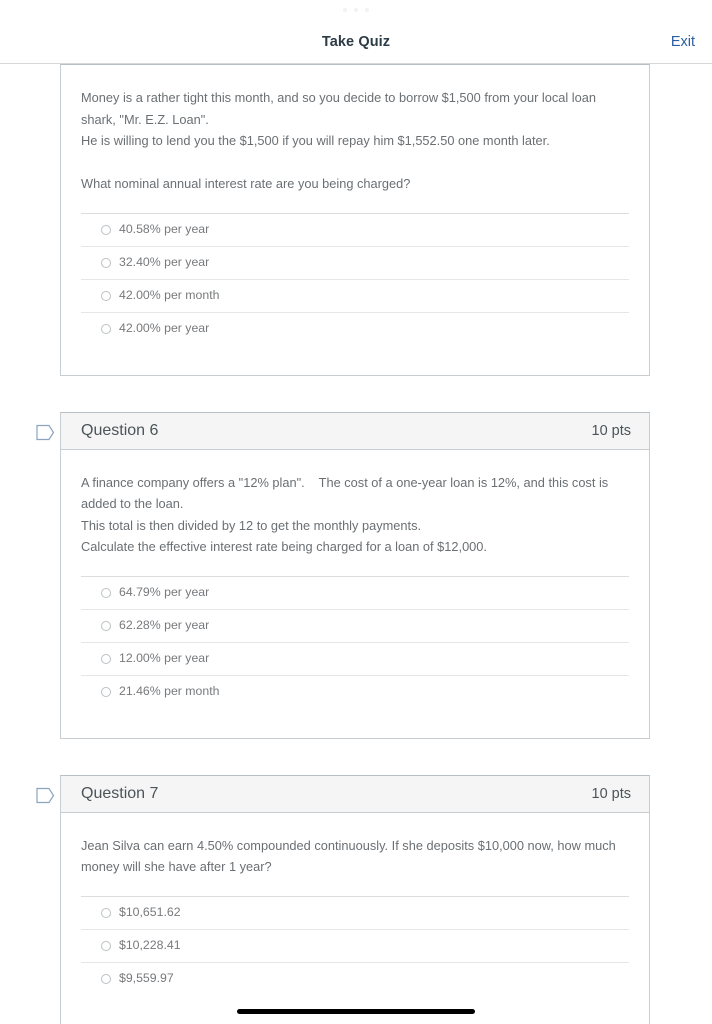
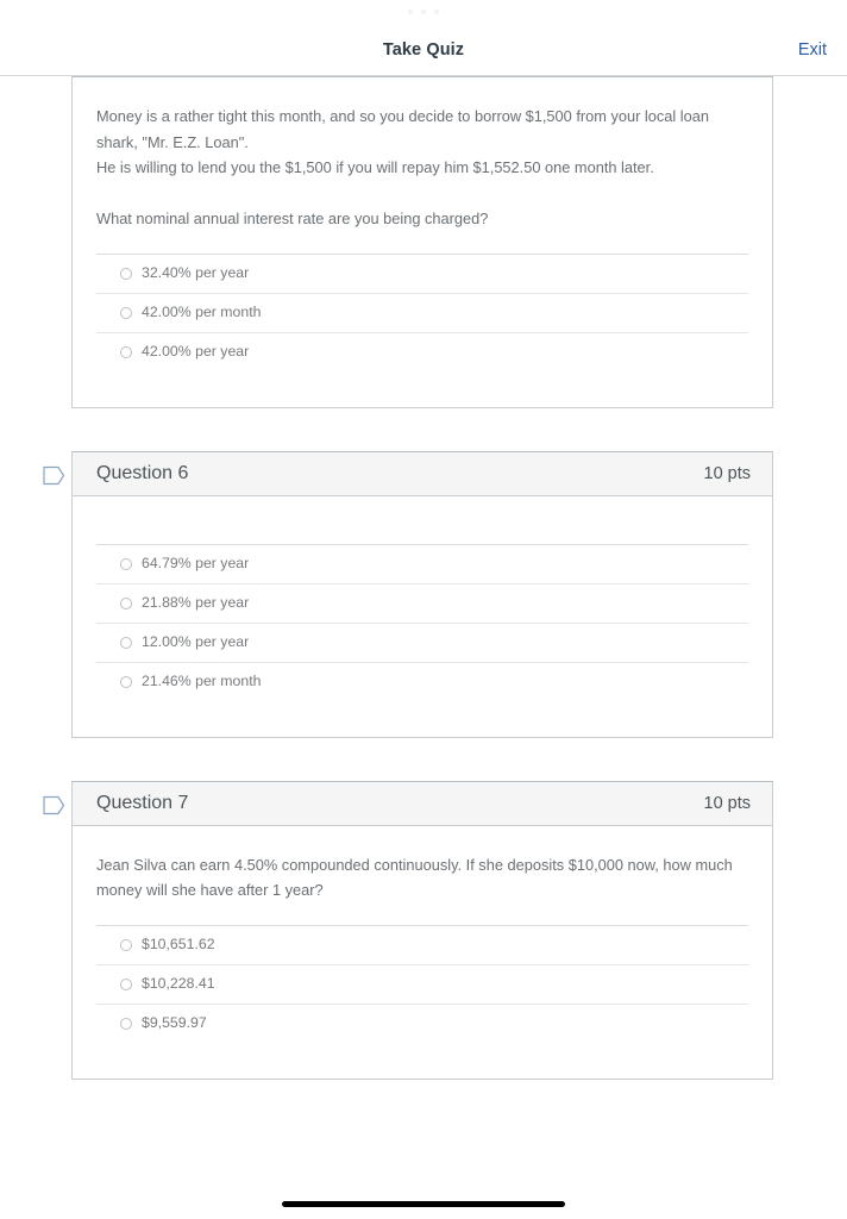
  Take Quiz
  Exit
  Money is a rather tight this month, and so you decide to borrow $1,500 from your local loan shark, "Mr. E.Z. Loan".
  He is willing to lend you the $1,500 if you will repay him $1,552.50 one month later.
  What nominal annual interest rate are you being charged?
- 40.58% per year
  32.40% per year
  42.00% per month
  42.00% per year
  Question 6
  10 pts
- A finance company offers a "12% plan". The cost of a one-year loan is 12%, and this cost is added to the loan.
- This total is then divided by 12 to get the monthly payments.
- Calculate the effective interest rate being charged for a loan of $12,000.
  64.79% per year
- 62.28% per year
+ 21.88% per year
  12.00% per year
  21.46% per month
  Question 7
  10 pts
  Jean Silva can earn 4.50% compounded continuously. If she deposits $10,000 now, how much money will she have after 1 year?
  $10,651.62
  $10,228.41
  $9,559.97
